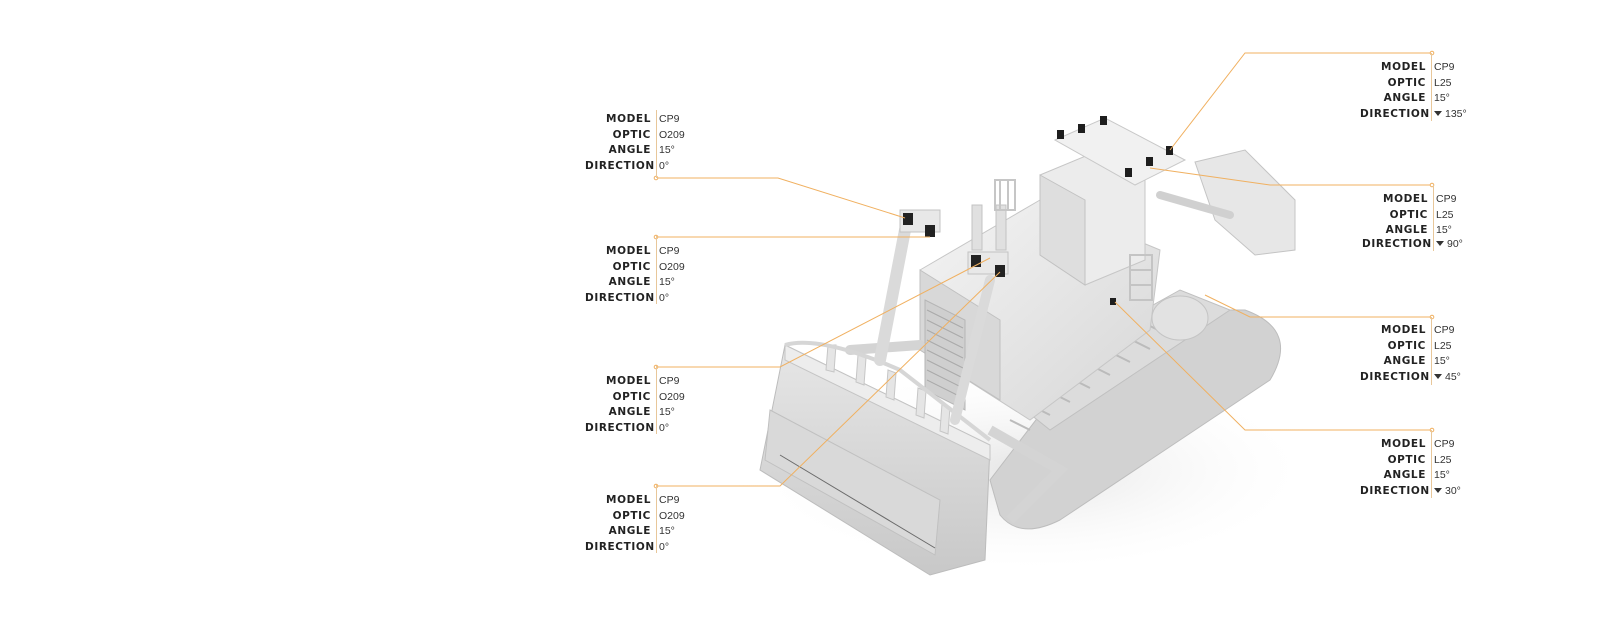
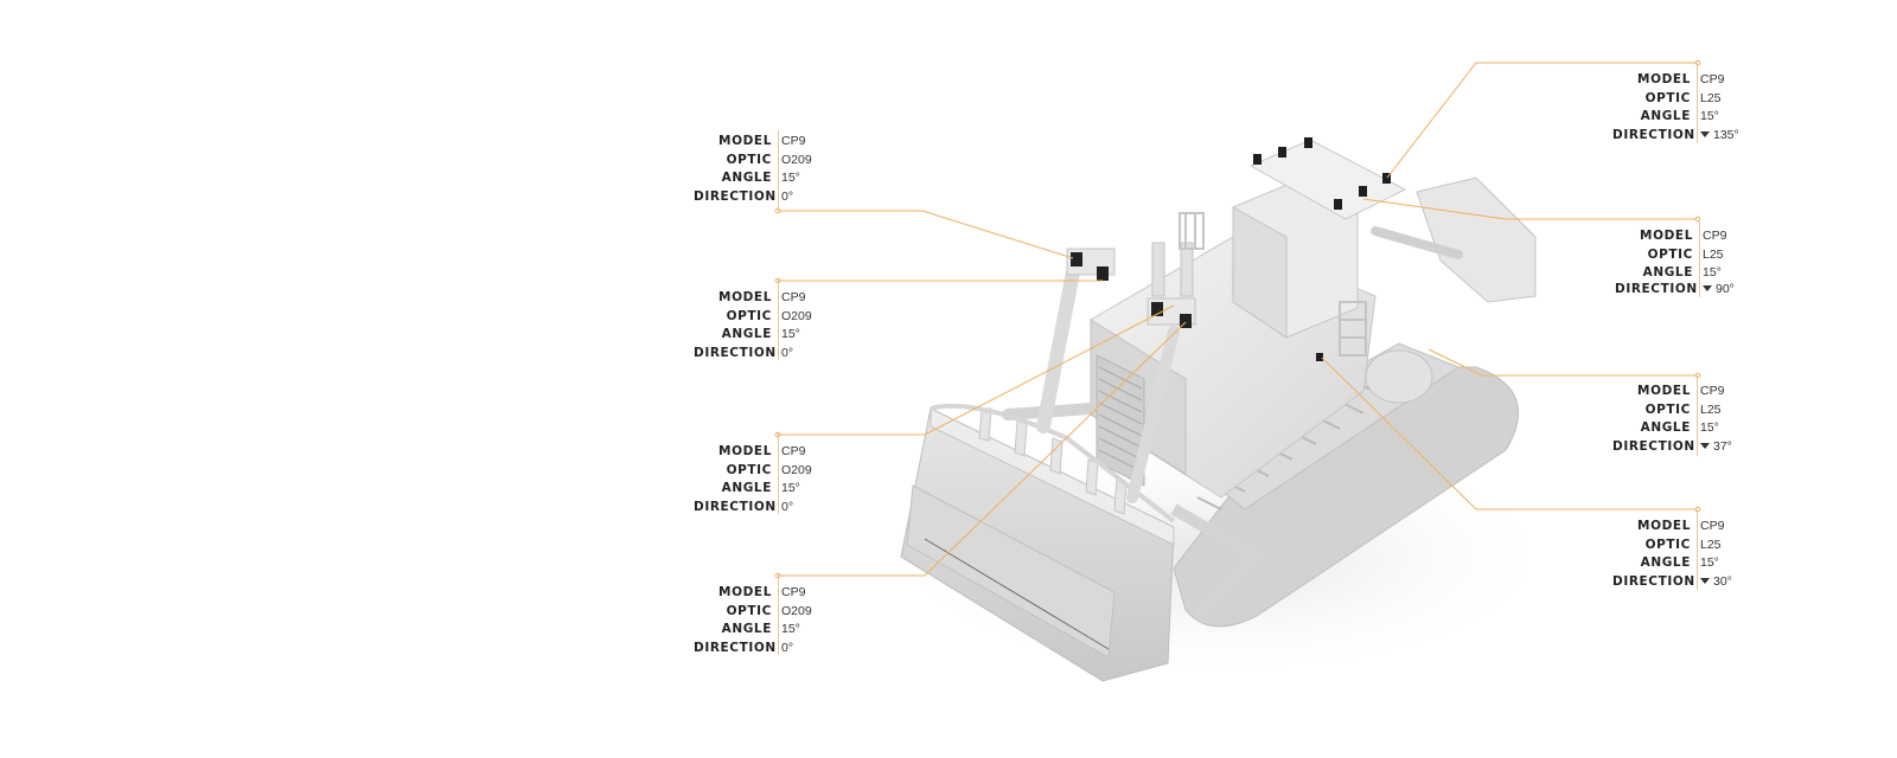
  MODEL
  CP9
  OPTIC
  O209
  ANGLE
  15°
  DIRECTION
  0°
  MODEL
  CP9
  OPTIC
  O209
  ANGLE
  15°
  DIRECTION
  0°
  MODEL
  CP9
  OPTIC
  O209
  ANGLE
  15°
  DIRECTION
  0°
  MODEL
  CP9
  OPTIC
  O209
  ANGLE
  15°
  DIRECTION
  0°
  MODEL
  CP9
  OPTIC
  L25
  ANGLE
  15°
  DIRECTION
  135°
  MODEL
  CP9
  OPTIC
  L25
  ANGLE
  15°
  DIRECTION
  90°
  MODEL
  CP9
  OPTIC
  L25
  ANGLE
  15°
  DIRECTION
- 45°
+ 37°
  MODEL
  CP9
  OPTIC
  L25
  ANGLE
  15°
  DIRECTION
  30°
